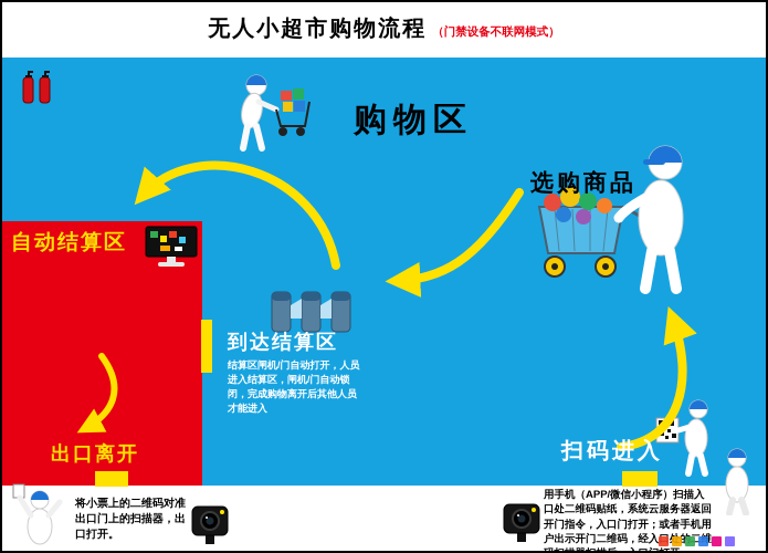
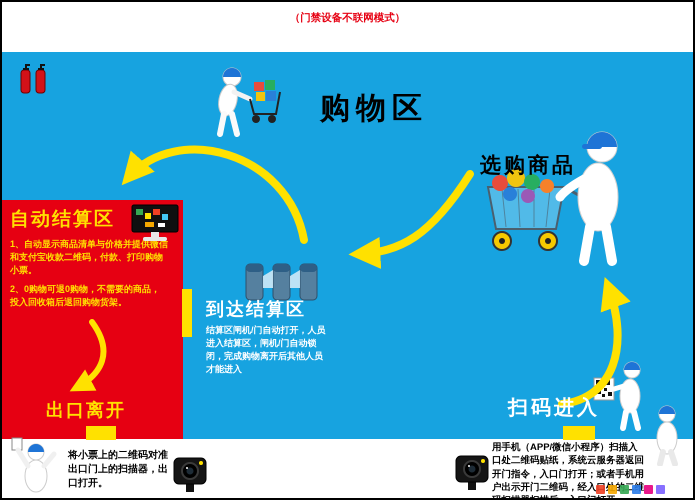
  自动结算区
+ 1、自动显示商品清单与价格并提供微信和支付宝收款二维码，付款、打印购物小票。
+ 2、0购物可退0购物，不需要的商品，投入回收箱后退回购物货架。
  出口离开
  购物区
  选购商品
  到达结算区
  结算区闸机/门自动打开，人员进入结算区，闸机/门自动锁闭，完成购物离开后其他人员才能进入
  扫码进入
- 无人小超市购物流程
  （门禁设备不联网模式）
  将小票上的二维码对准出口门上的扫描器，出口打开。
  用手机（APP/微信小程序）扫描入口处二维码贴纸，系统云服务器返回开门指令，入口门打开；或者手机用户出示开门二维码，经入二
